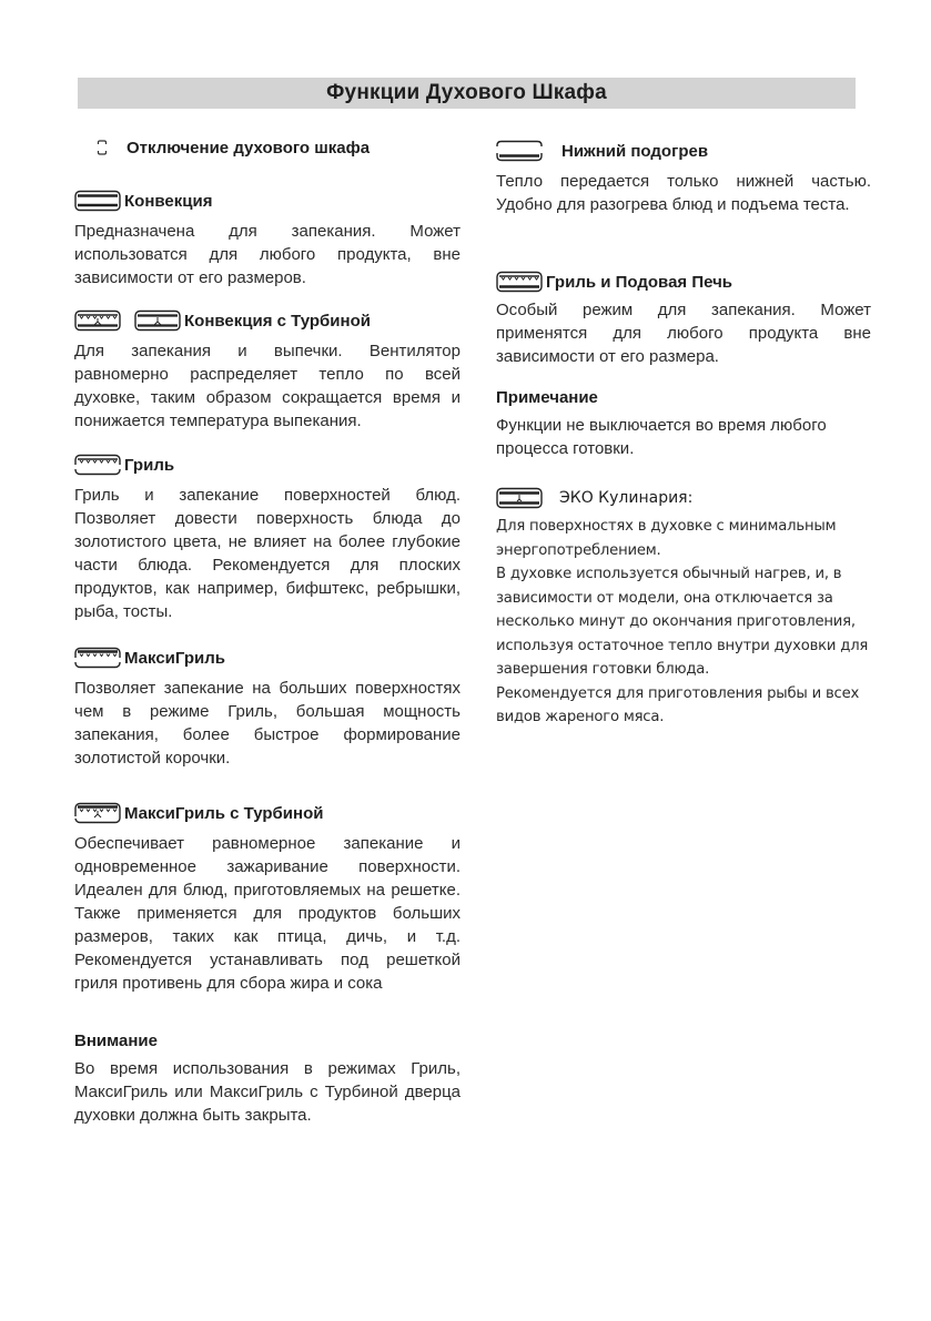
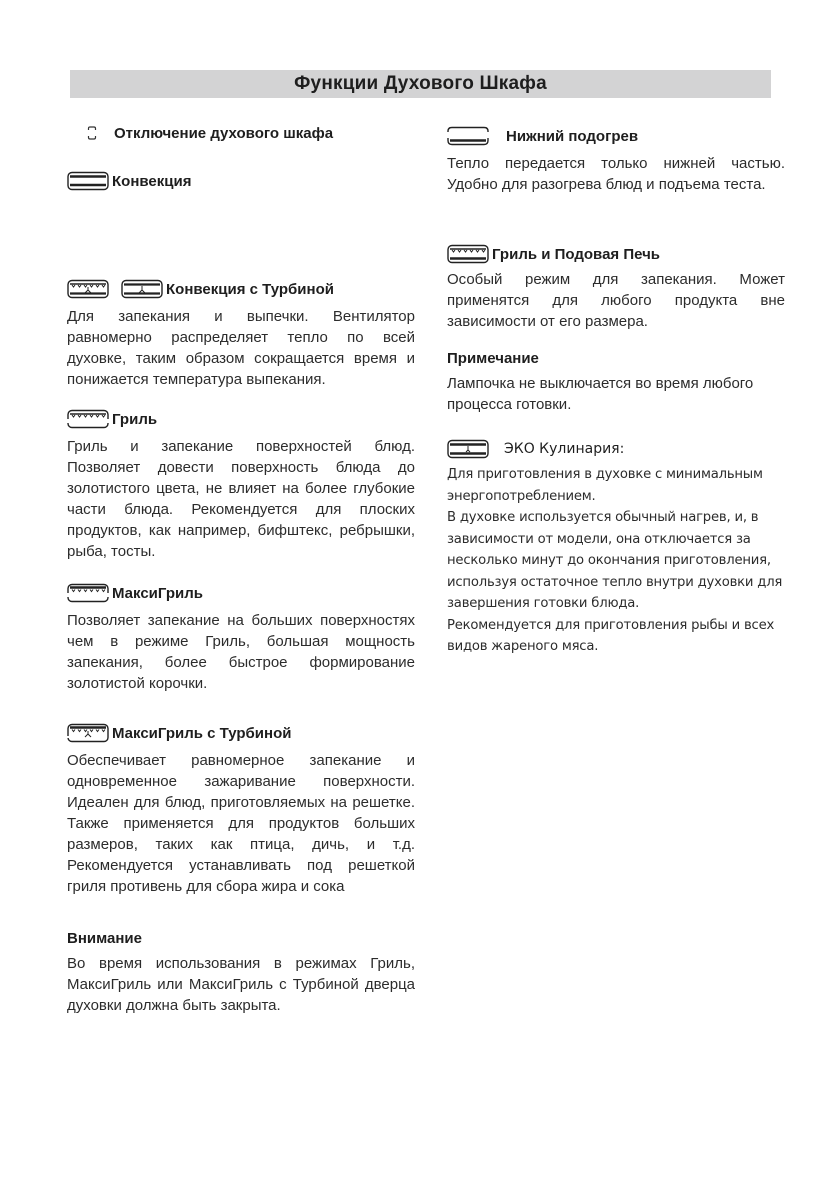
  Функции Духового Шкафа
  Отключение духового шкафа
  Конвекция
- Предназначена для запекания. Может использоватся для любого продукта, вне зависимости от его размеров.
  Конвекция с Турбиной
  Для запекания и выпечки. Вентилятор равномерно распределяет тепло по всей духовке, таким образом сокращается время и понижается температура выпекания.
  Гриль
  Гриль и запекание поверхностей блюд. Позволяет довести поверхность блюда до золотистого цвета, не влияет на более глубокие части блюда. Рекомендуется для плоских продуктов, как например, бифштекс, ребрышки, рыба, тосты.
  МаксиГриль
  Позволяет запекание на больших поверхностях чем в режиме Гриль, большая мощность запекания, более быстрое формирование золотистой корочки.
  МаксиГриль с Турбиной
  Обеспечивает равномерное запекание и одновременное зажаривание поверхности. Идеален для блюд, приготовляемых на решетке. Также применяется для продуктов больших размеров, таких как птица, дичь, и т.д. Рекомендуется устанавливать под решеткой гриля противень для сбора жира и сока
  Внимание
  Во время использования в режимах Гриль, МаксиГриль или МаксиГриль с Турбиной дверца духовки должна быть закрыта.
  Нижний подогрев
  Тепло передается только нижней частью. Удобно для разогрева блюд и подъема теста.
  Гриль и Подовая Печь
  Особый режим для запекания. Может применятся для любого продукта вне зависимости от его размера.
  Примечание
- Функции не выключается во время любого процесса готовки.
+ Лампочка не выключается во время любого процесса готовки.
  ЭКО Кулинария:
- Для поверхностях в духовке с минимальным энергопотреблением.
+ Для приготовления в духовке с минимальным энергопотреблением.
  В духовке используется обычный нагрев, и, в зависимости от модели, она отключается за несколько минут до окончания приготовления, используя остаточное тепло внутри духовки для завершения готовки блюда.
  Рекомендуется для приготовления рыбы и всех видов жареного мяса.
